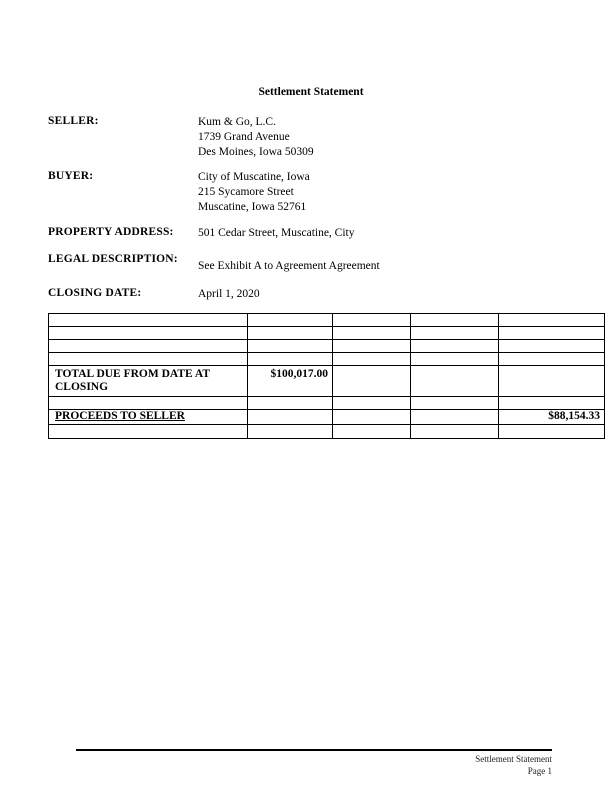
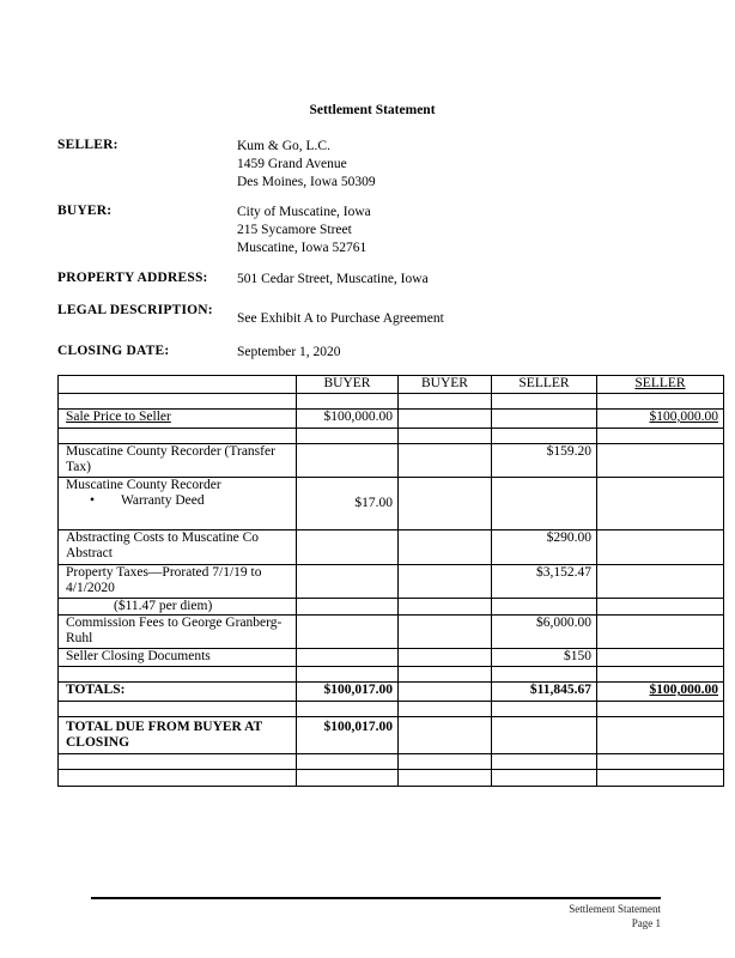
  Settlement Statement
  SELLER:
  Kum & Go, L.C.
- 1739 Grand Avenue
+ 1459 Grand Avenue
  Des Moines, Iowa 50309
  BUYER:
  City of Muscatine, Iowa
  215 Sycamore Street
  Muscatine, Iowa 52761
  PROPERTY ADDRESS:
- 501 Cedar Street, Muscatine, City
+ 501 Cedar Street, Muscatine, Iowa
  LEGAL DESCRIPTION:
- See Exhibit A to Agreement Agreement
+ See Exhibit A to Purchase Agreement
  CLOSING DATE:
- April 1, 2020
+ September 1, 2020
+ 	BUYER	BUYER	SELLER	SELLER
+ Sale Price to Seller	$100,000.00			$100,000.00
+ Muscatine County Recorder (Transfer Tax)			$159.20
+ Muscatine County Recorder • Warranty Deed	$17.00
+ Abstracting Costs to Muscatine Co Abstract			$290.00
+ Property Taxes—Prorated 7/1/19 to 4/1/2020			$3,152.47
+ ($11.47 per diem)
+ Commission Fees to George Granberg-Ruhl			$6,000.00
+ Seller Closing Documents			$150
+ TOTALS:	$100,017.00		$11,845.67	$100,000.00
- TOTAL DUE FROM DATE AT CLOSING	$100,017.00
+ TOTAL DUE FROM BUYER AT CLOSING	$100,017.00
- PROCEEDS TO SELLER				$88,154.33
  Settlement Statement
  Page 1
